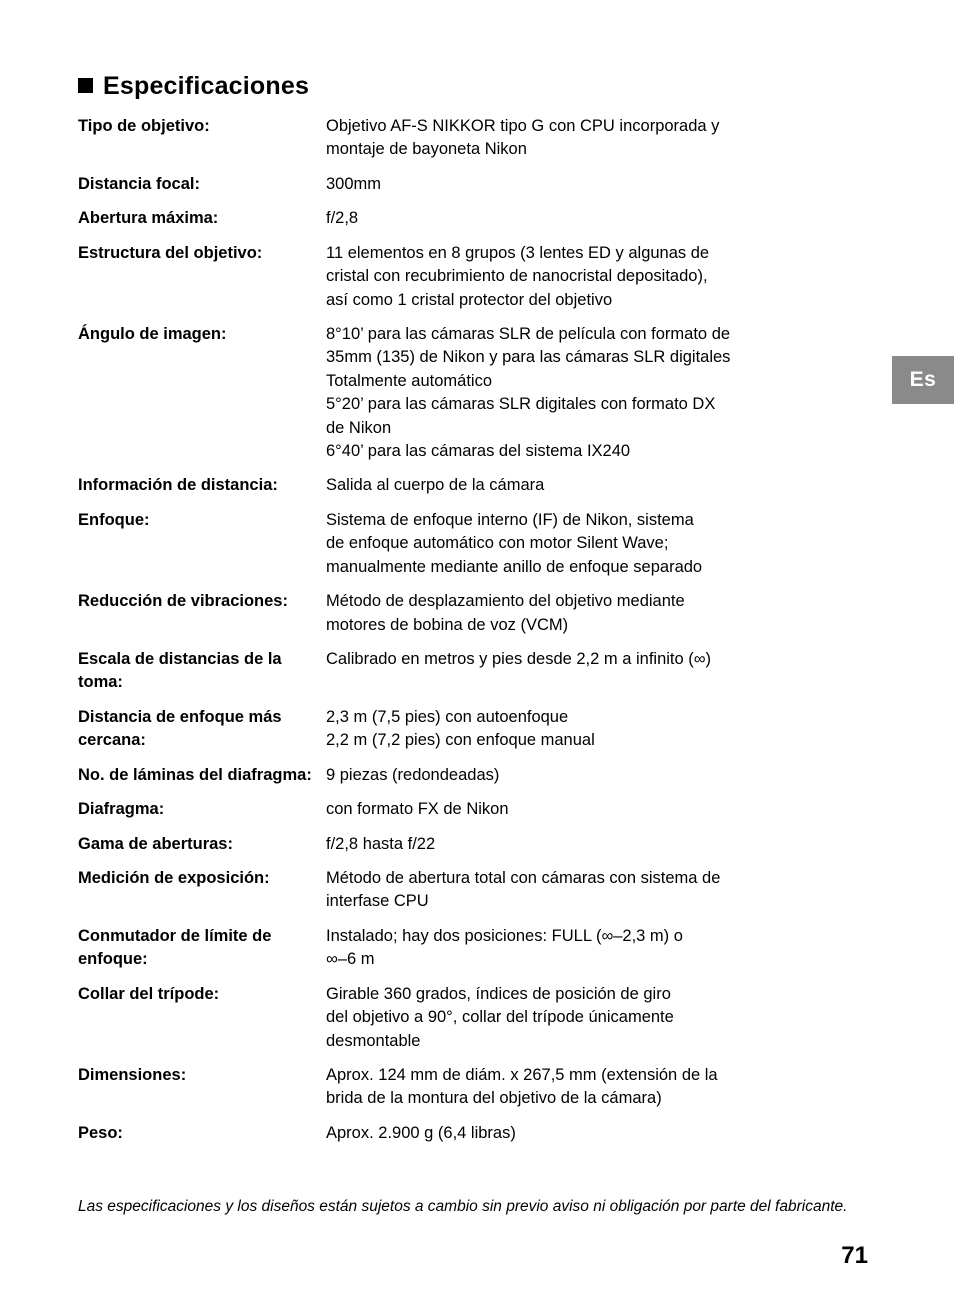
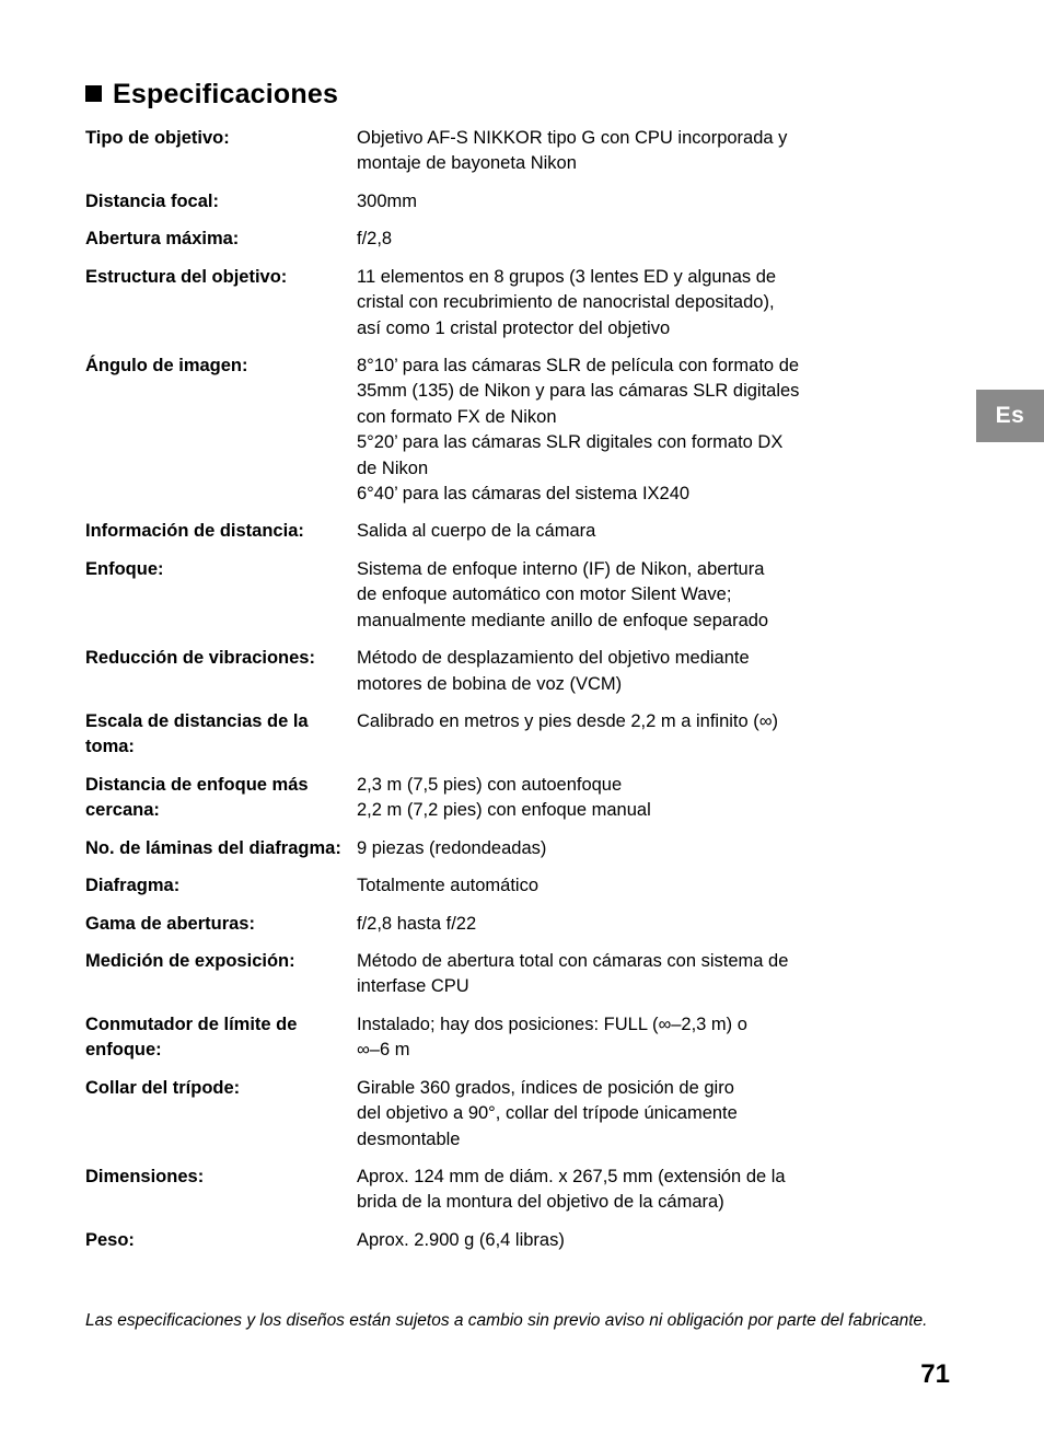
  Es
  Especificaciones
  Tipo de objetivo:	Objetivo AF-S NIKKOR tipo G con CPU incorporada y montaje de bayoneta Nikon
  Distancia focal:	300mm
  Abertura máxima:	f/2,8
  Estructura del objetivo:	11 elementos en 8 grupos (3 lentes ED y algunas de cristal con recubrimiento de nanocristal depositado), así como 1 cristal protector del objetivo
- Ángulo de imagen:	8°10’ para las cámaras SLR de película con formato de 35mm (135) de Nikon y para las cámaras SLR digitales Totalmente automático 5°20’ para las cámaras SLR digitales con formato DX de Nikon 6°40’ para las cámaras del sistema IX240
+ Ángulo de imagen:	8°10’ para las cámaras SLR de película con formato de 35mm (135) de Nikon y para las cámaras SLR digitales con formato FX de Nikon 5°20’ para las cámaras SLR digitales con formato DX de Nikon 6°40’ para las cámaras del sistema IX240
  Información de distancia:	Salida al cuerpo de la cámara
- Enfoque:	Sistema de enfoque interno (IF) de Nikon, sistema de enfoque automático con motor Silent Wave; manualmente mediante anillo de enfoque separado
+ Enfoque:	Sistema de enfoque interno (IF) de Nikon, abertura de enfoque automático con motor Silent Wave; manualmente mediante anillo de enfoque separado
  Reducción de vibraciones:	Método de desplazamiento del objetivo mediante motores de bobina de voz (VCM)
  Escala de distancias de la toma:	Calibrado en metros y pies desde 2,2 m a infinito (∞)
  Distancia de enfoque más cercana:	2,3 m (7,5 pies) con autoenfoque 2,2 m (7,2 pies) con enfoque manual
  No. de láminas del diafragma:	9 piezas (redondeadas)
- Diafragma:	con formato FX de Nikon
+ Diafragma:	Totalmente automático
  Gama de aberturas:	f/2,8 hasta f/22
  Medición de exposición:	Método de abertura total con cámaras con sistema de interfase CPU
  Conmutador de límite de enfoque:	Instalado; hay dos posiciones: FULL (∞–2,3 m) o ∞–6 m
  Collar del trípode:	Girable 360 grados, índices de posición de giro del objetivo a 90°, collar del trípode únicamente desmontable
  Dimensiones:	Aprox. 124 mm de diám. x 267,5 mm (extensión de la brida de la montura del objetivo de la cámara)
  Peso:	Aprox. 2.900 g (6,4 libras)
  Las especificaciones y los diseños están sujetos a cambio sin previo aviso ni obligación por parte del fabricante.
  71
